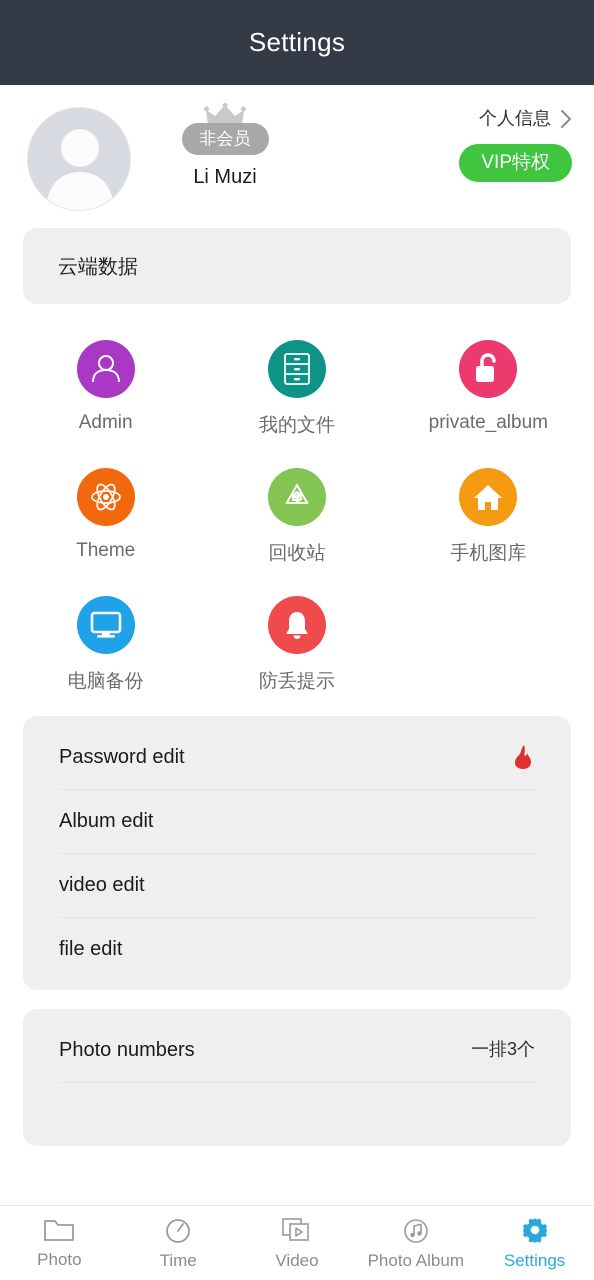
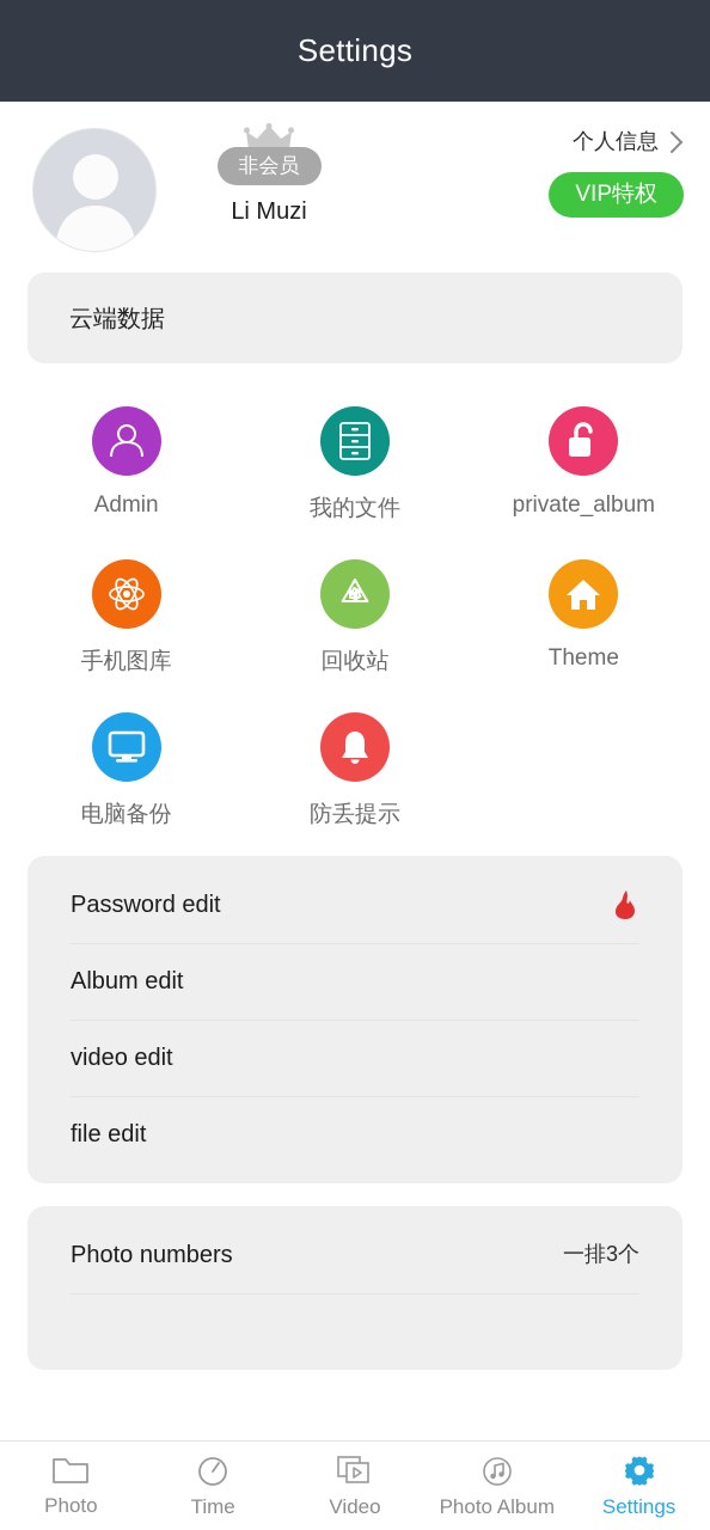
  Settings
  非会员
  Li Muzi
  个人信息
  VIP特权
  云端数据
  Admin
  我的文件
  private_album
- Theme
+ 手机图库
  回收站
- 手机图库
+ Theme
  电脑备份
  防丢提示
  Password edit
  Album edit
  video edit
  file edit
  Photo numbers
  一排3个
  Photo
  Time
  Video
  Photo Album
  Settings
